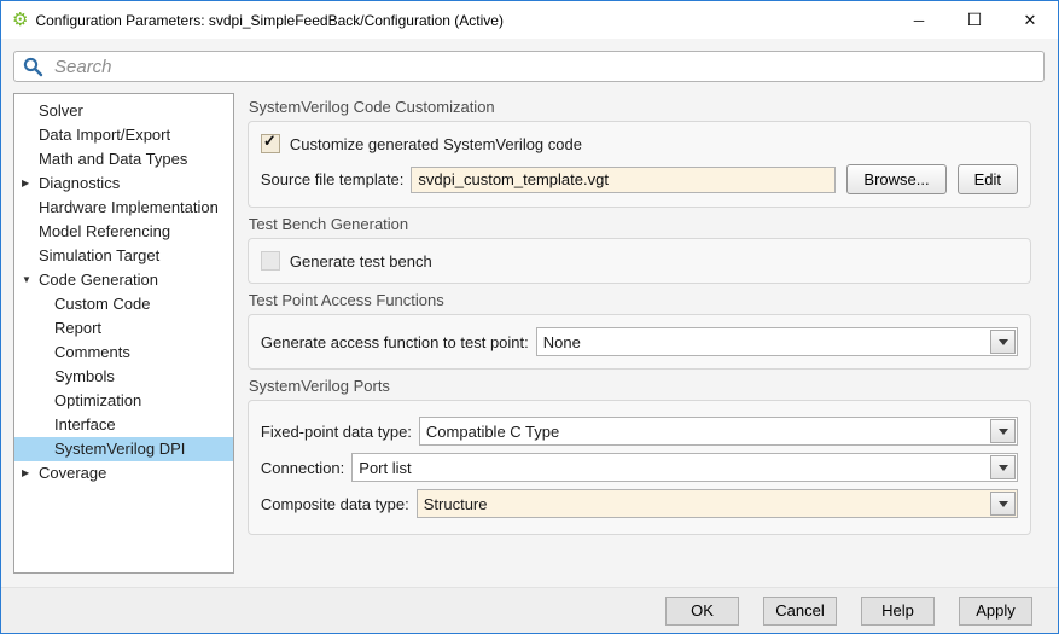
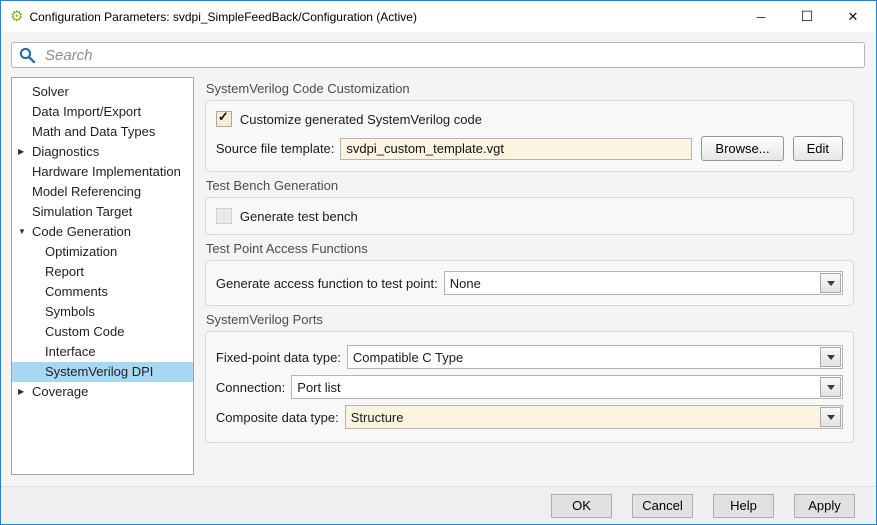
  ⚙
  Configuration Parameters: svdpi_SimpleFeedBack/Configuration (Active)
  ─
  ☐
  ✕
  Search
  Solver
  Data Import/Export
  Math and Data Types
  ▶
  Diagnostics
  Hardware Implementation
  Model Referencing
  Simulation Target
  ▼
  Code Generation
- Custom Code
+ Optimization
  Report
  Comments
  Symbols
- Optimization
+ Custom Code
  Interface
  SystemVerilog DPI
  ▶
  Coverage
  SystemVerilog Code Customization
  Customize generated SystemVerilog code
  Source file template:
  svdpi_custom_template.vgt
  Browse...
  Edit
  Test Bench Generation
  Generate test bench
  Test Point Access Functions
  Generate access function to test point:
  None
  SystemVerilog Ports
  Fixed-point data type:
  Compatible C Type
  Connection:
  Port list
  Composite data type:
  Structure
  OK
  Cancel
  Help
  Apply
